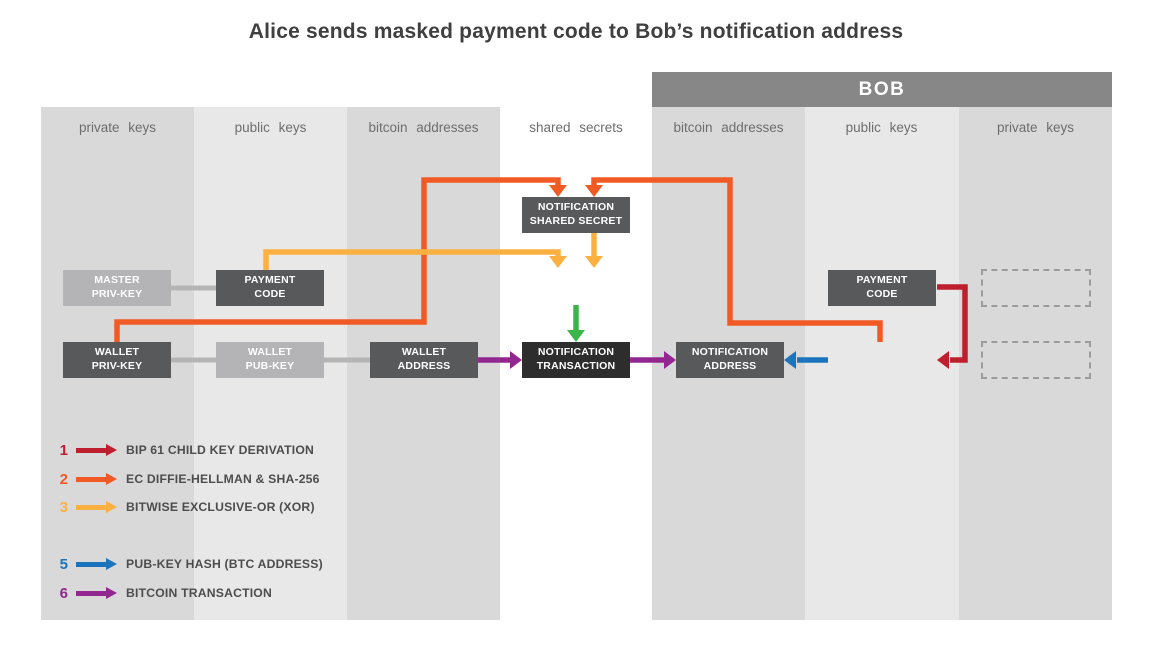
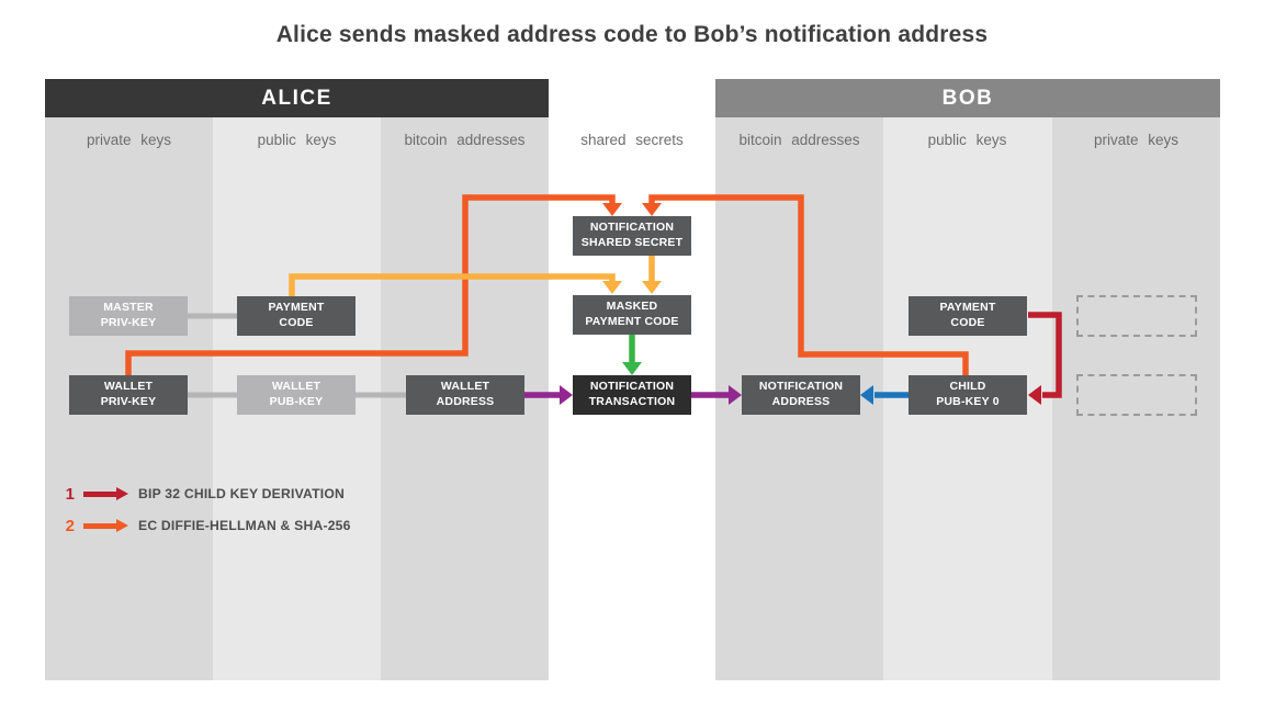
- Alice sends masked payment code to Bob’s notification address
+ Alice sends masked address code to Bob’s notification address
+ ALICE
  BOB
  private keys
  public keys
  bitcoin addresses
  shared secrets
  bitcoin addresses
  public keys
  private keys
  MASTER
  PRIV-KEY
  PAYMENT
  CODE
  WALLET
  PRIV-KEY
  WALLET
  PUB-KEY
  WALLET
  ADDRESS
  NOTIFICATION
  SHARED SECRET
+ MASKED
+ PAYMENT CODE
  NOTIFICATION
  TRANSACTION
  NOTIFICATION
  ADDRESS
  PAYMENT
  CODE
+ CHILD
+ PUB-KEY 0
  1
- BIP 61 CHILD KEY DERIVATION
+ BIP 32 CHILD KEY DERIVATION
  2
  EC DIFFIE-HELLMAN & SHA-256
- 3
- BITWISE EXCLUSIVE-OR (XOR)
- 5
- PUB-KEY HASH (BTC ADDRESS)
- 6
- BITCOIN TRANSACTION
